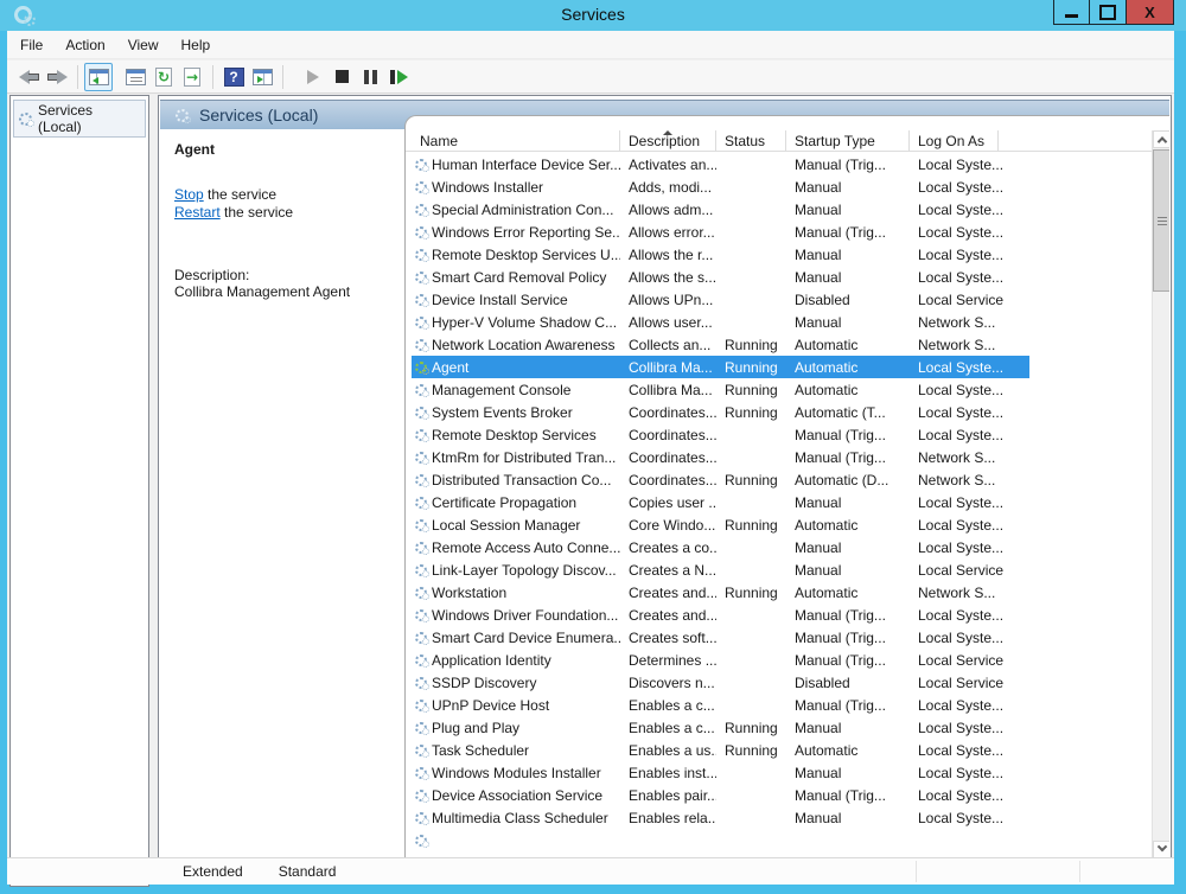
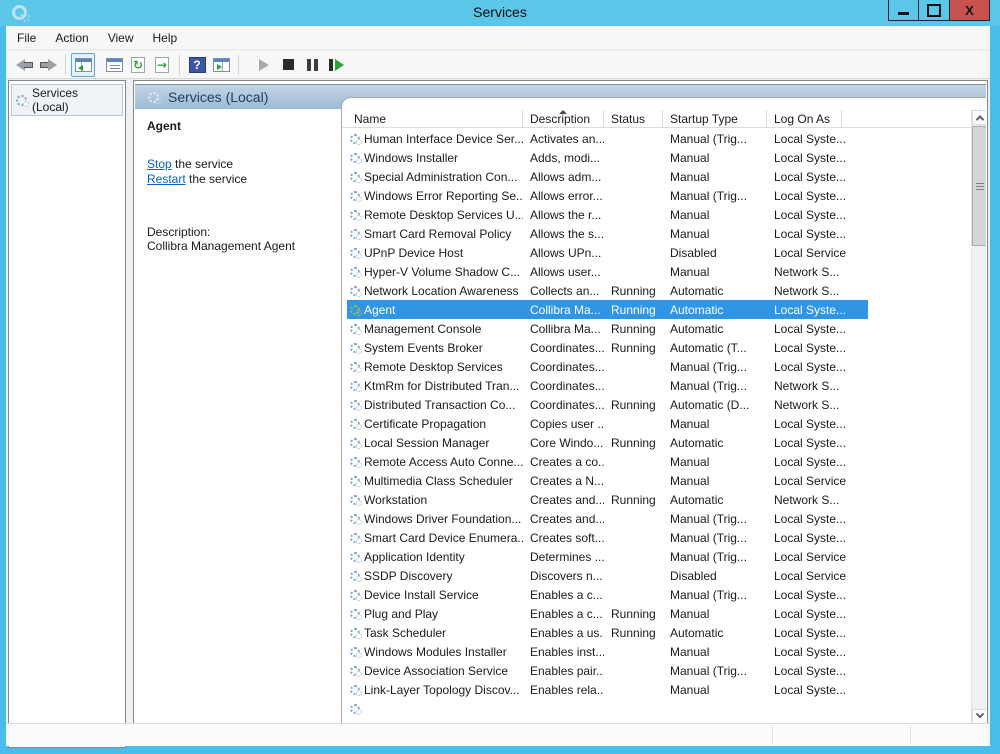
  Services
  X
  File
  Action
  View
  Help
  ↻
  →
  ?
  Services (Local)
  Services (Local)
  Agent
  Stop the service
  Restart the service
  Description:
  Collibra Management Agent
  Name
  Description
  Status
  Startup Type
  Log On As
  Human Interface Device Ser...
  Activates an...
  Manual (Trig...
  Local Syste...
  Windows Installer
  Adds, modi...
  Manual
  Local Syste...
  Special Administration Con...
  Allows adm...
  Manual
  Local Syste...
  Windows Error Reporting Se..
  Allows error...
  Manual (Trig...
  Local Syste...
  Remote Desktop Services U..
  Allows the r...
  Manual
  Local Syste...
  Smart Card Removal Policy
  Allows the s...
  Manual
  Local Syste...
- Device Install Service
+ UPnP Device Host
  Allows UPn...
  Disabled
  Local Service
  Hyper-V Volume Shadow C...
  Allows user...
  Manual
  Network S...
  Network Location Awareness
  Collects an...
  Running
  Automatic
  Network S...
  Agent
  Collibra Ma...
  Running
  Automatic
  Local Syste...
  Management Console
  Collibra Ma...
  Running
  Automatic
  Local Syste...
  System Events Broker
  Coordinates...
  Running
  Automatic (T...
  Local Syste...
  Remote Desktop Services
  Coordinates...
  Manual (Trig...
  Local Syste...
  KtmRm for Distributed Tran...
  Coordinates...
  Manual (Trig...
  Network S...
  Distributed Transaction Co...
  Coordinates...
  Running
  Automatic (D...
  Network S...
  Certificate Propagation
  Copies user ..
  Manual
  Local Syste...
  Local Session Manager
  Core Windo...
  Running
  Automatic
  Local Syste...
  Remote Access Auto Conne...
  Creates a co..
  Manual
  Local Syste...
- Link-Layer Topology Discov...
+ Multimedia Class Scheduler
  Creates a N...
  Manual
  Local Service
  Workstation
  Creates and...
  Running
  Automatic
  Network S...
  Windows Driver Foundation...
  Creates and...
  Manual (Trig...
  Local Syste...
  Smart Card Device Enumera..
  Creates soft...
  Manual (Trig...
  Local Syste...
  Application Identity
  Determines ...
  Manual (Trig...
  Local Service
  SSDP Discovery
  Discovers n...
  Disabled
  Local Service
- UPnP Device Host
+ Device Install Service
  Enables a c...
  Manual (Trig...
  Local Syste...
  Plug and Play
  Enables a c...
  Running
  Manual
  Local Syste...
  Task Scheduler
  Enables a us.
  Running
  Automatic
  Local Syste...
  Windows Modules Installer
  Enables inst...
  Manual
  Local Syste...
  Device Association Service
  Enables pair..
  Manual (Trig...
  Local Syste...
- Multimedia Class Scheduler
+ Link-Layer Topology Discov...
  Enables rela..
  Manual
  Local Syste...
- Extended
- Standard
